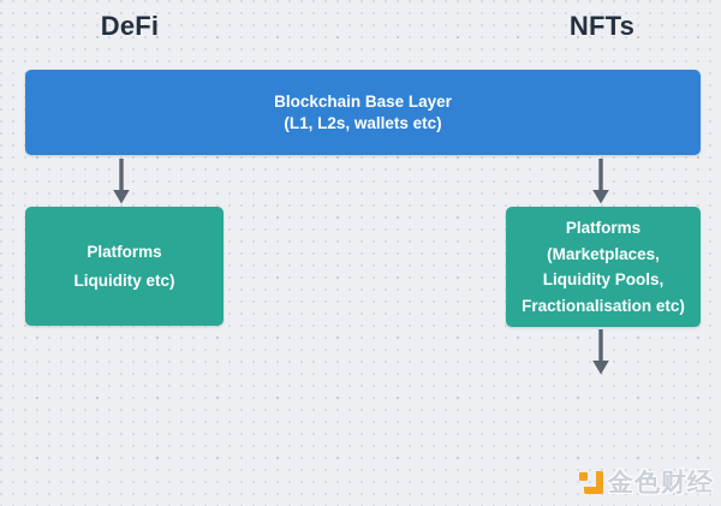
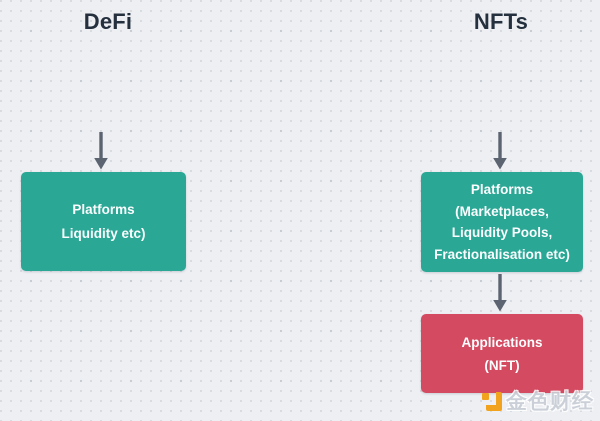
  DeFi
  NFTs
- Blockchain Base Layer
- (L1, L2s, wallets etc)
  Platforms
  Liquidity etc)
  Platforms
  (Marketplaces,
  Liquidity Pools,
  Fractionalisation etc)
+ Applications
+ (NFT)
  金色财经
